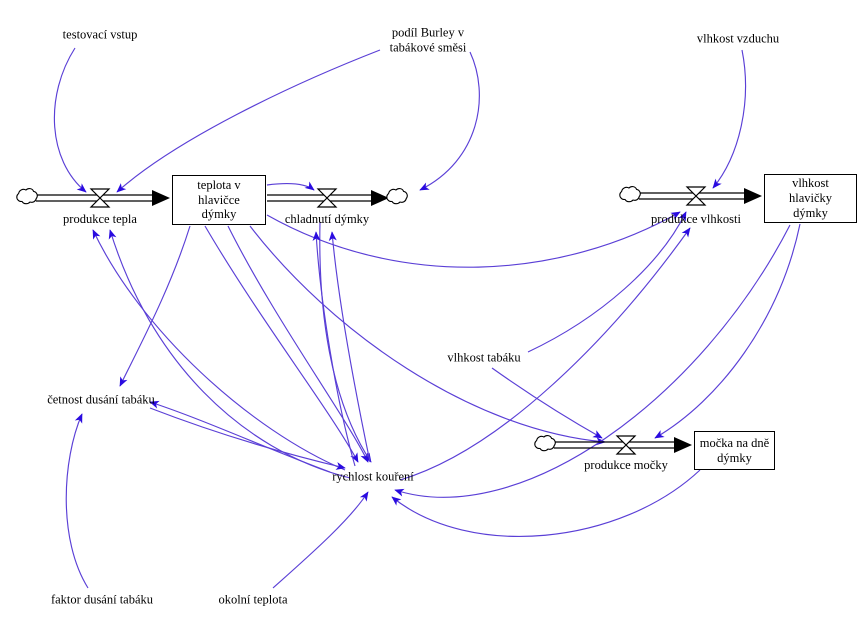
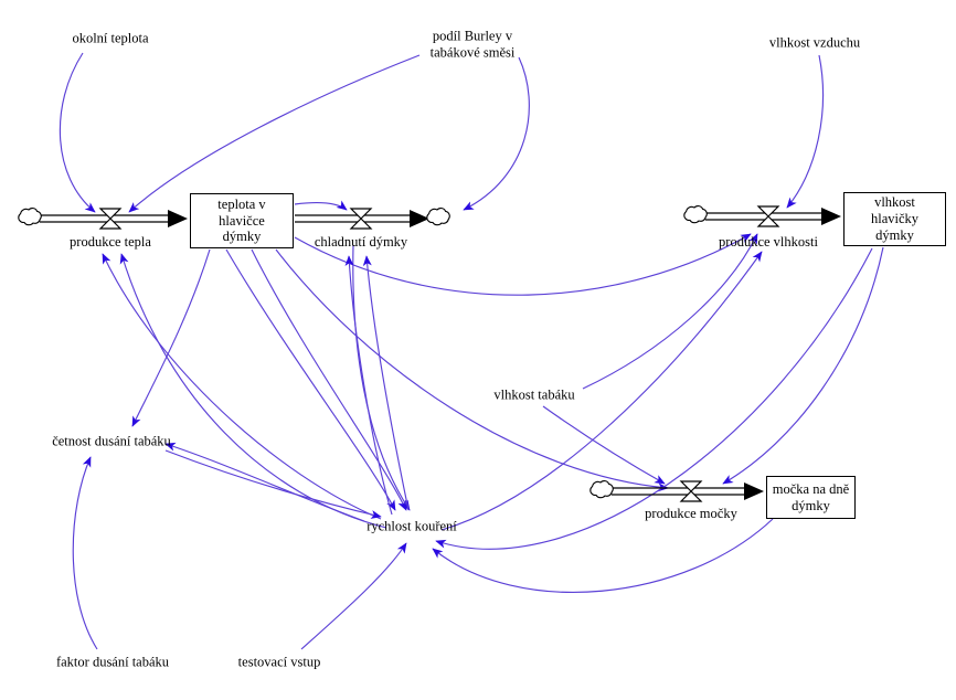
  teplota v
  hlavičce
  dýmky
  vlhkost
  hlavičky
  dýmky
  močka na dně
  dýmky
  produkce tepla
  chladnutí dýmky
  produkce vlhkosti
  produkce močky
- testovací vstup
+ okolní teplota
  podíl Burley v
  tabákové směsi
  vlhkost vzduchu
  vlhkost tabáku
  četnost dusání tabáku
  rychlost kouření
  faktor dusání tabáku
- okolní teplota
+ testovací vstup
